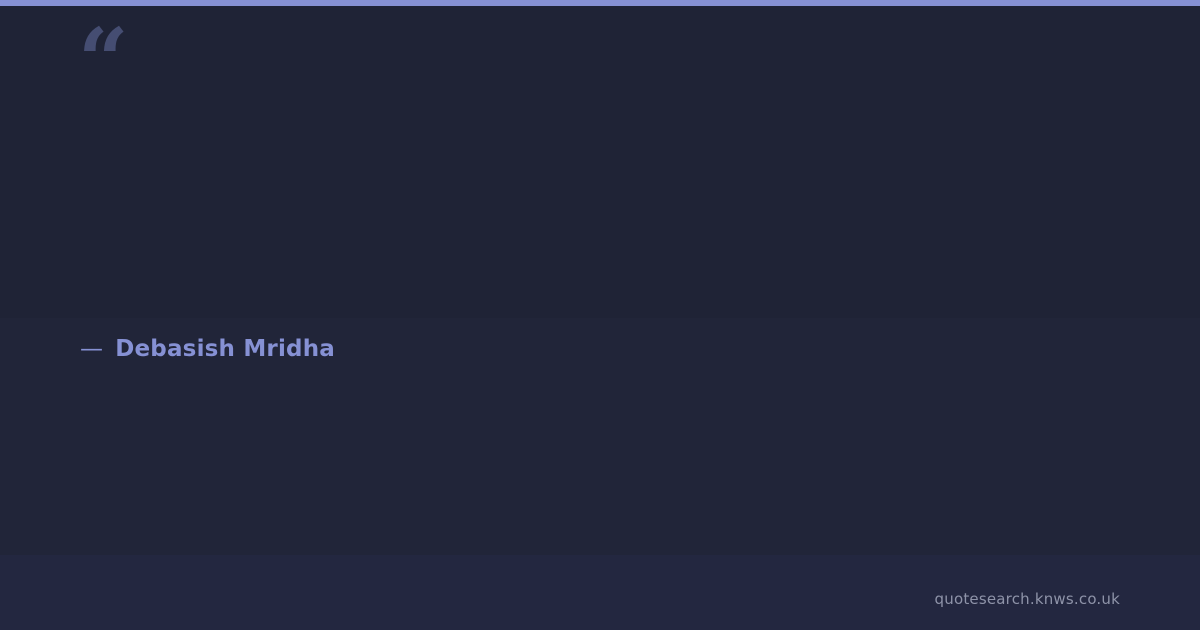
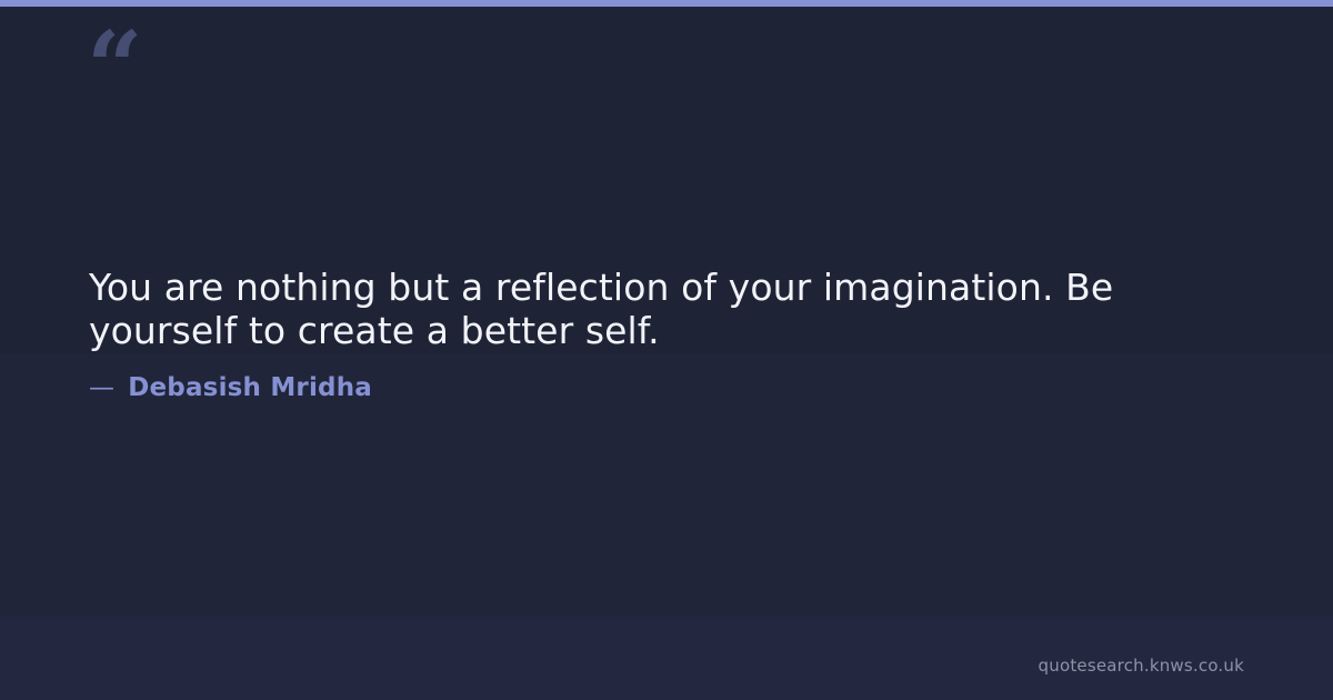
  “
+ You are nothing but a reflection of your imagination. Be yourself to create a better self.
  —
  Debasish Mridha
  quotesearch.knws.co.uk
